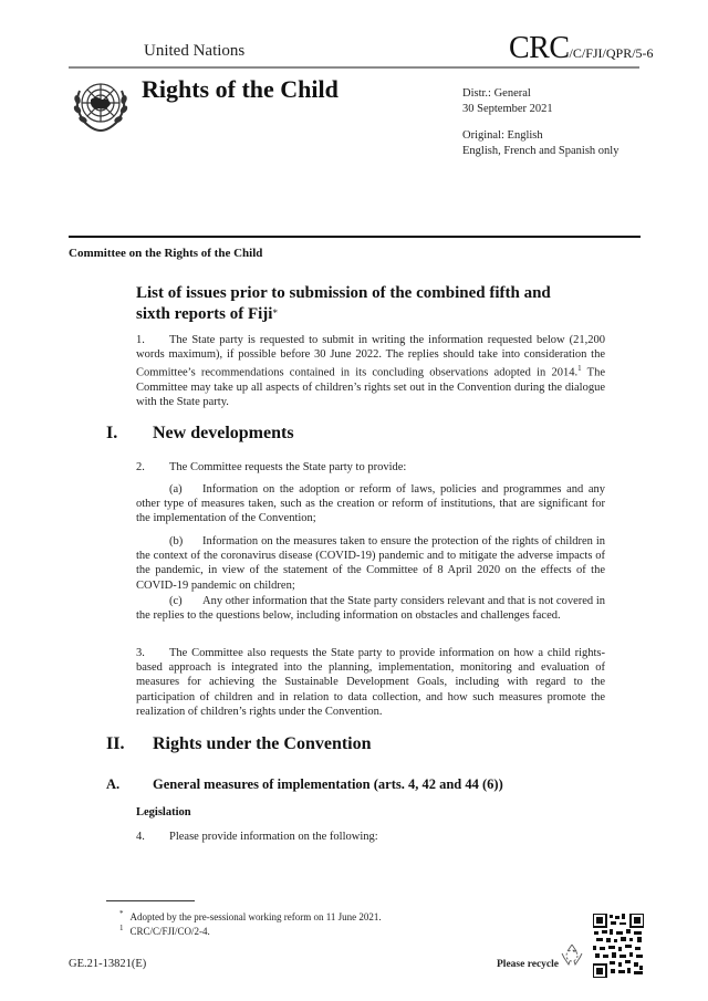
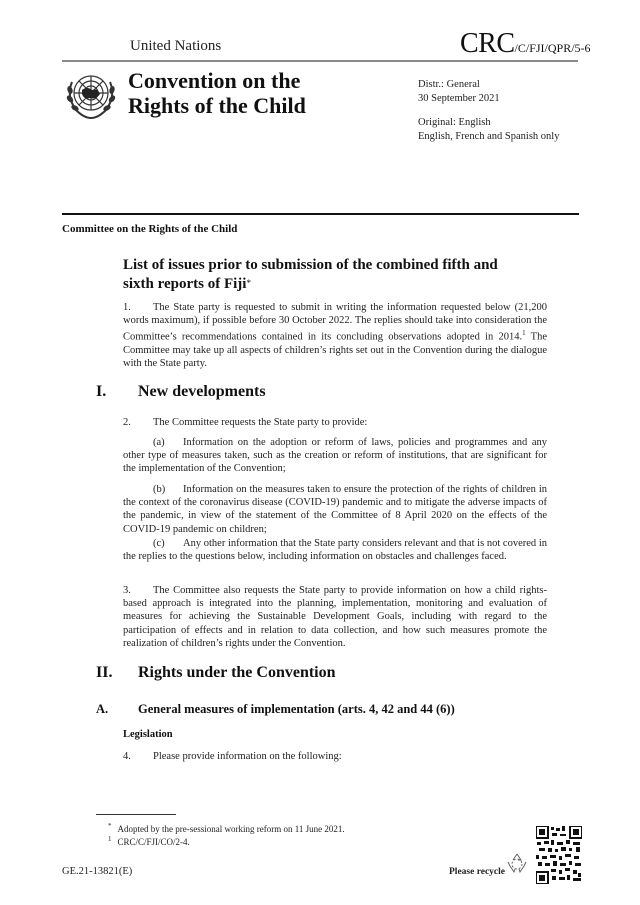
  United Nations
  CRC/C/FJI/QPR/5-6
+ Convention on the
  Rights of the Child
  Distr.: General
  30 September 2021
  Original: English
  English, French and Spanish only
  Committee on the Rights of the Child
  List of issues prior to submission of the combined fifth and
  sixth reports of Fiji*
- 1. The State party is requested to submit in writing the information requested below (21,200 words maximum), if possible before 30 June 2022. The replies should take into consideration the Committee’s recommendations contained in its concluding observations adopted in 2014.1 The Committee may take up all aspects of children’s rights set out in the Convention during the dialogue with the State party.
+ 1. The State party is requested to submit in writing the information requested below (21,200 words maximum), if possible before 30 October 2022. The replies should take into consideration the Committee’s recommendations contained in its concluding observations adopted in 2014.1 The Committee may take up all aspects of children’s rights set out in the Convention during the dialogue with the State party.
  I. New developments
  2. The Committee requests the State party to provide:
  (a) Information on the adoption or reform of laws, policies and programmes and any other type of measures taken, such as the creation or reform of institutions, that are significant for the implementation of the Convention;
  (b) Information on the measures taken to ensure the protection of the rights of children in the context of the coronavirus disease (COVID-19) pandemic and to mitigate the adverse impacts of the pandemic, in view of the statement of the Committee of 8 April 2020 on the effects of the COVID-19 pandemic on children;
  (c) Any other information that the State party considers relevant and that is not covered in the replies to the questions below, including information on obstacles and challenges faced.
- 3. The Committee also requests the State party to provide information on how a child rights-based approach is integrated into the planning, implementation, monitoring and evaluation of measures for achieving the Sustainable Development Goals, including with regard to the participation of children and in relation to data collection, and how such measures promote the realization of children’s rights under the Convention.
+ 3. The Committee also requests the State party to provide information on how a child rights-based approach is integrated into the planning, implementation, monitoring and evaluation of measures for achieving the Sustainable Development Goals, including with regard to the participation of effects and in relation to data collection, and how such measures promote the realization of children’s rights under the Convention.
  II. Rights under the Convention
  A. General measures of implementation (arts. 4, 42 and 44 (6))
  Legislation
  4. Please provide information on the following:
  * Adopted by the pre-sessional working reform on 11 June 2021.
  1 CRC/C/FJI/CO/2-4.
  GE.21-13821(E)
  Please recycle
